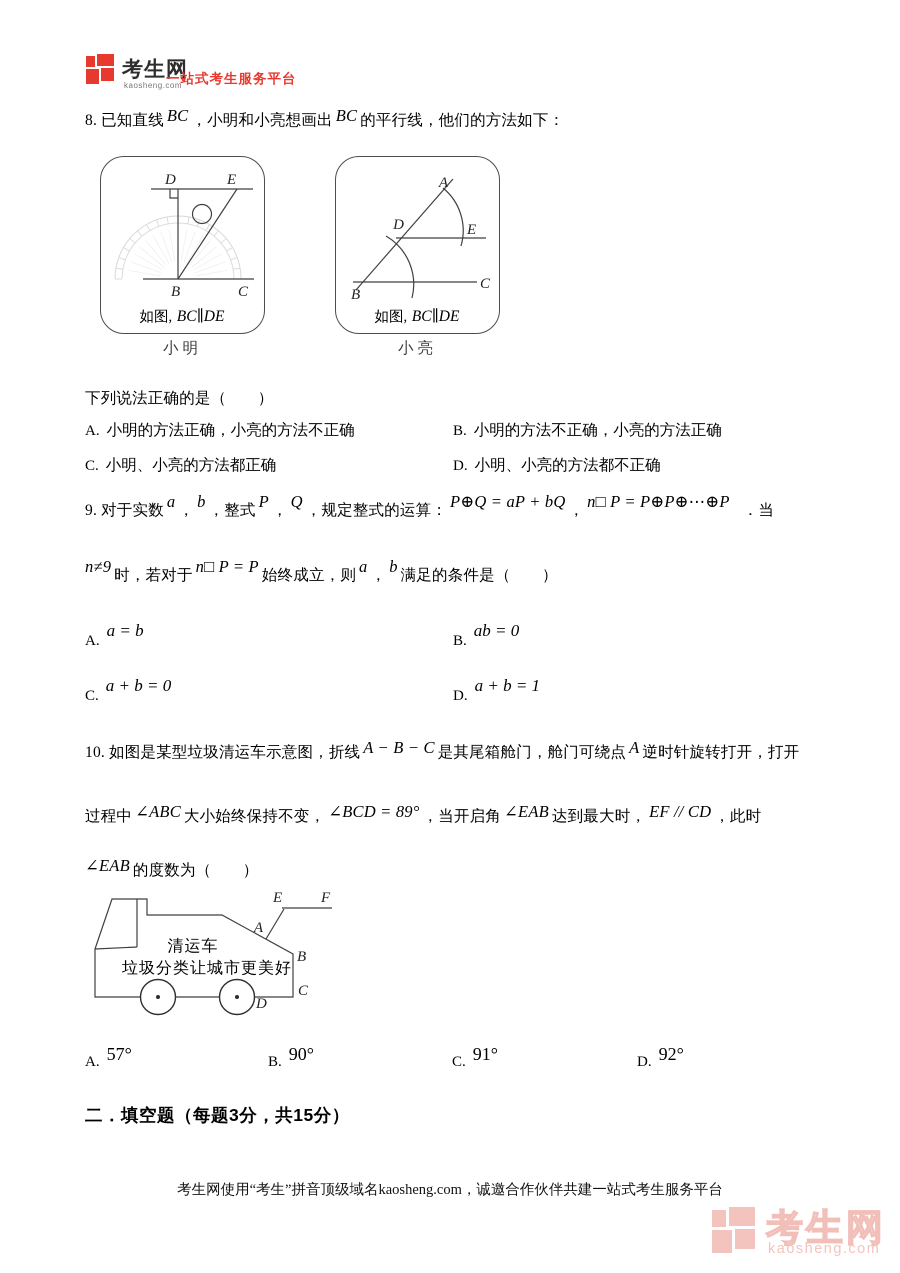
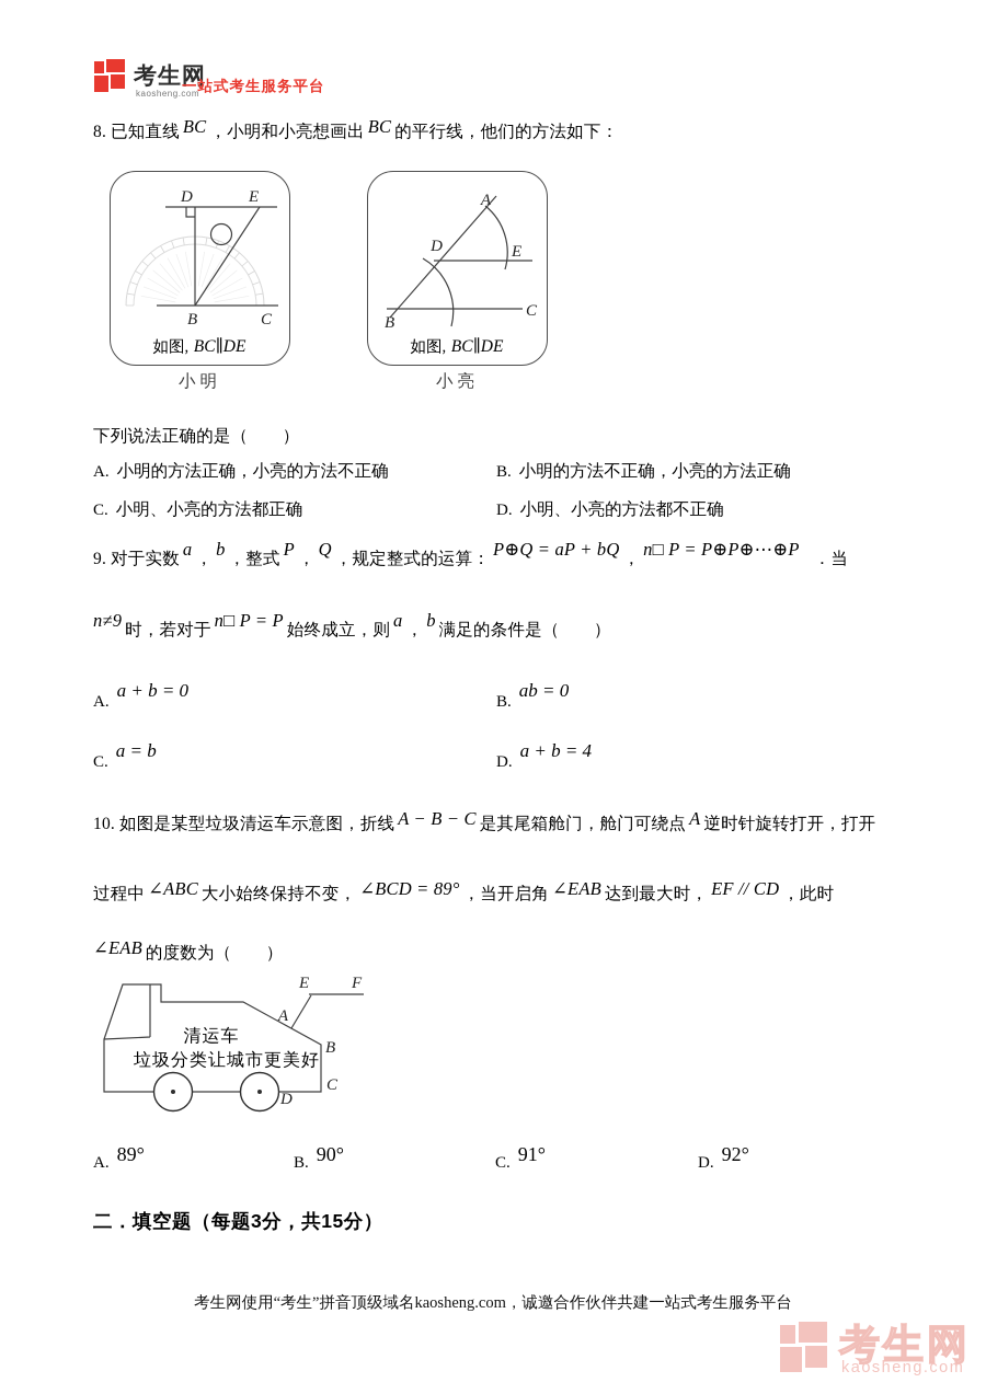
  考生网
  kaosheng.com
  一站式考生服务平台
  8. 已知直线 BC ，小明和小亮想画出 BC 的平行线，他们的方法如下：
  D
  E
  B
  C
  如图, BC∥DE
  小明
  A
  D
  E
  B
  C
  如图, BC∥DE
  小亮
  下列说法正确的是（ ）
  A. 小明的方法正确，小亮的方法不正确
  B. 小明的方法不正确，小亮的方法正确
  C. 小明、小亮的方法都正确
  D. 小明、小亮的方法都不正确
  9. 对于实数a ，b ，整式P ，Q ，规定整式的运算：P⊕Q = aP + bQ ，n□ P = P⊕P⊕⋯⊕P ．当
  n≠9 时，若对于n□ P = P 始终成立，则a ，b 满足的条件是（ ）
- A.a = b
+ A.a + b = 0
  B.ab = 0
- C.a + b = 0
+ C.a = b
- D.a + b = 1
+ D.a + b = 4
  10. 如图是某型垃圾清运车示意图，折线 A − B − C 是其尾箱舱门，舱门可绕点 A 逆时针旋转打开，打开
  过程中 ∠ABC 大小始终保持不变， ∠BCD = 89° ，当开启角 ∠EAB 达到最大时， EF // CD ，此时
  ∠EAB 的度数为（ ）
  清运车
  垃圾分类让城市更美好
  E
  F
  A
  B
  C
  D
- A.57°
+ A.89°
  B.90°
  C.91°
  D.92°
  二．填空题（每题3分，共15分）
  考生网使用“考生”拼音顶级域名kaosheng.com，诚邀合作伙伴共建一站式考生服务平台
  考生网
  kaosheng.com
